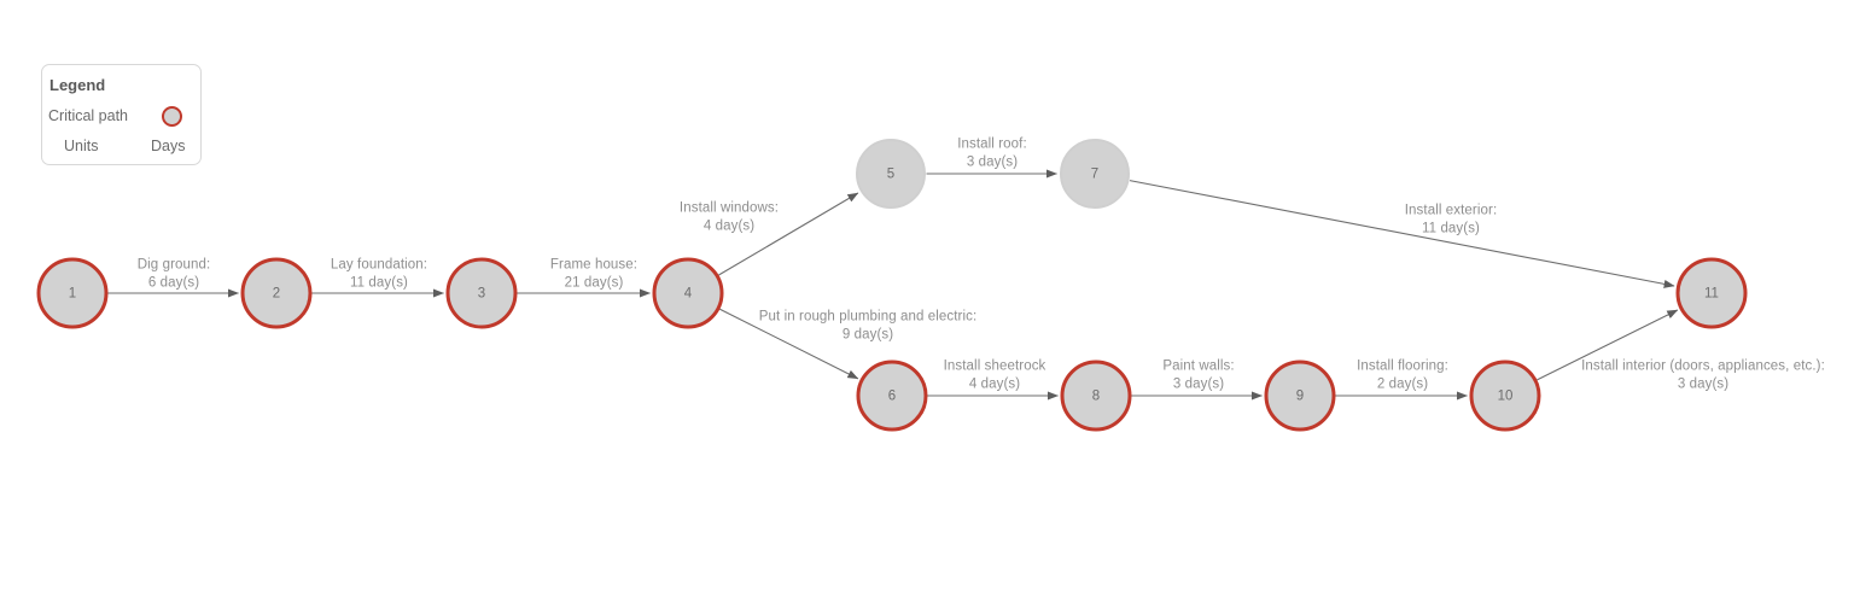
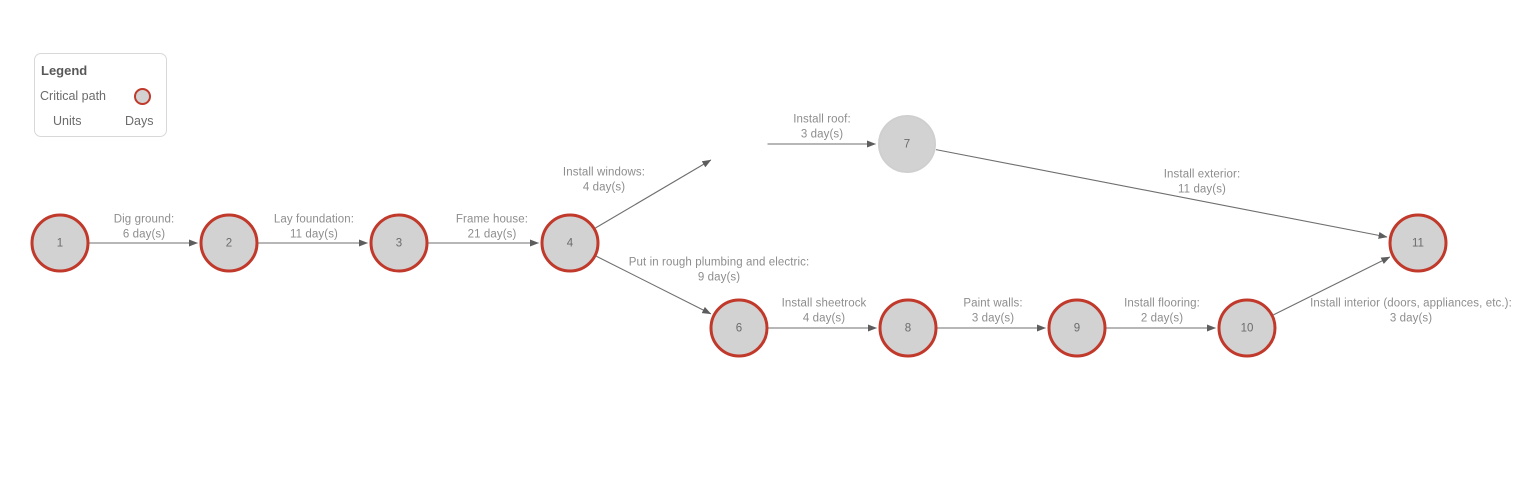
  1
  2
  3
  4
- 5
  6
  7
  8
  9
  10
  11
  Dig ground:
  6 day(s)
  Lay foundation:
  11 day(s)
  Frame house:
  21 day(s)
  Install windows:
  4 day(s)
  Install roof:
  3 day(s)
  Install exterior:
  11 day(s)
  Put in rough plumbing and electric:
  9 day(s)
  Install sheetrock
  4 day(s)
  Paint walls:
  3 day(s)
  Install flooring:
  2 day(s)
  Install interior (doors, appliances, etc.):
  3 day(s)
  Legend
  Critical path
  Units
  Days
